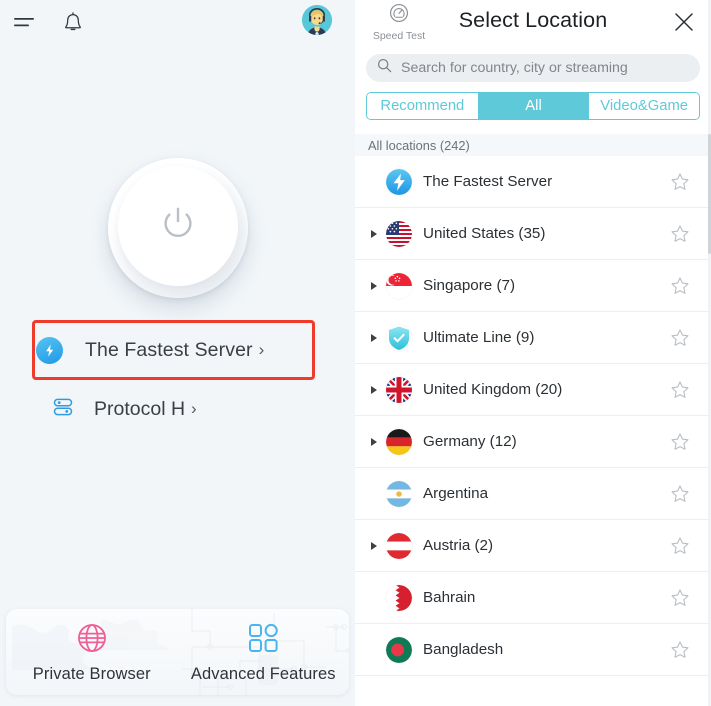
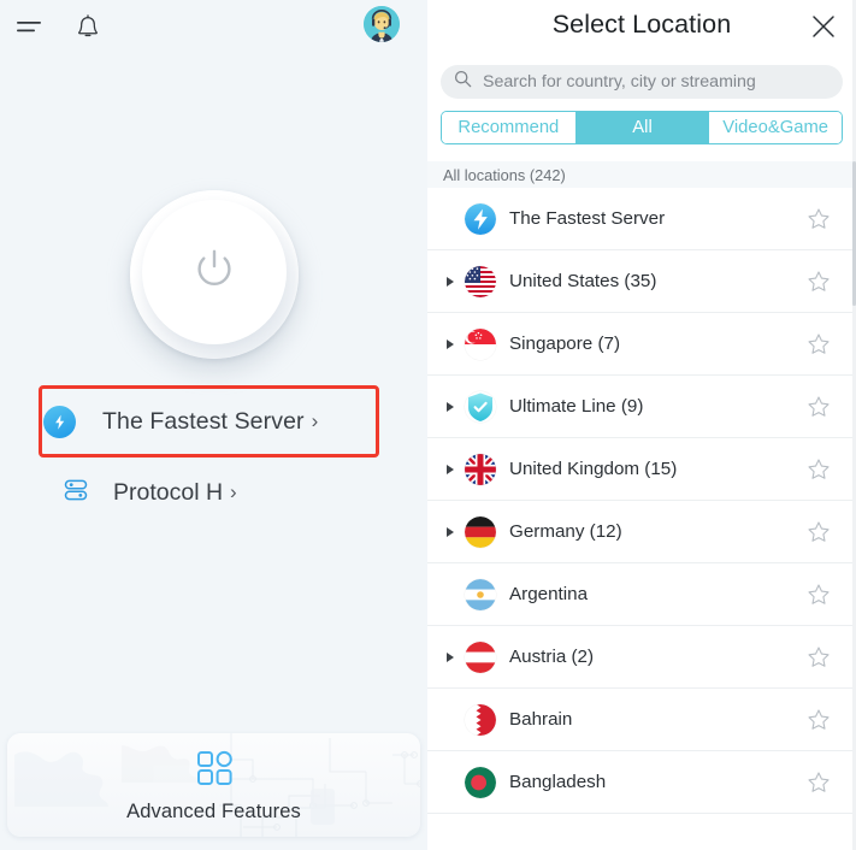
  The Fastest Server
  ›
  Protocol H
  ›
- Private Browser
  Advanced Features
- Speed Test
  Select Location
  Search for country, city or streaming
  Recommend
  All
  Video&Game
  All locations (242)
  The Fastest Server
  United States (35)
  Singapore (7)
  Ultimate Line (9)
- United Kingdom (20)
+ United Kingdom (15)
  Germany (12)
  Argentina
  Austria (2)
  Bahrain
  Bangladesh
